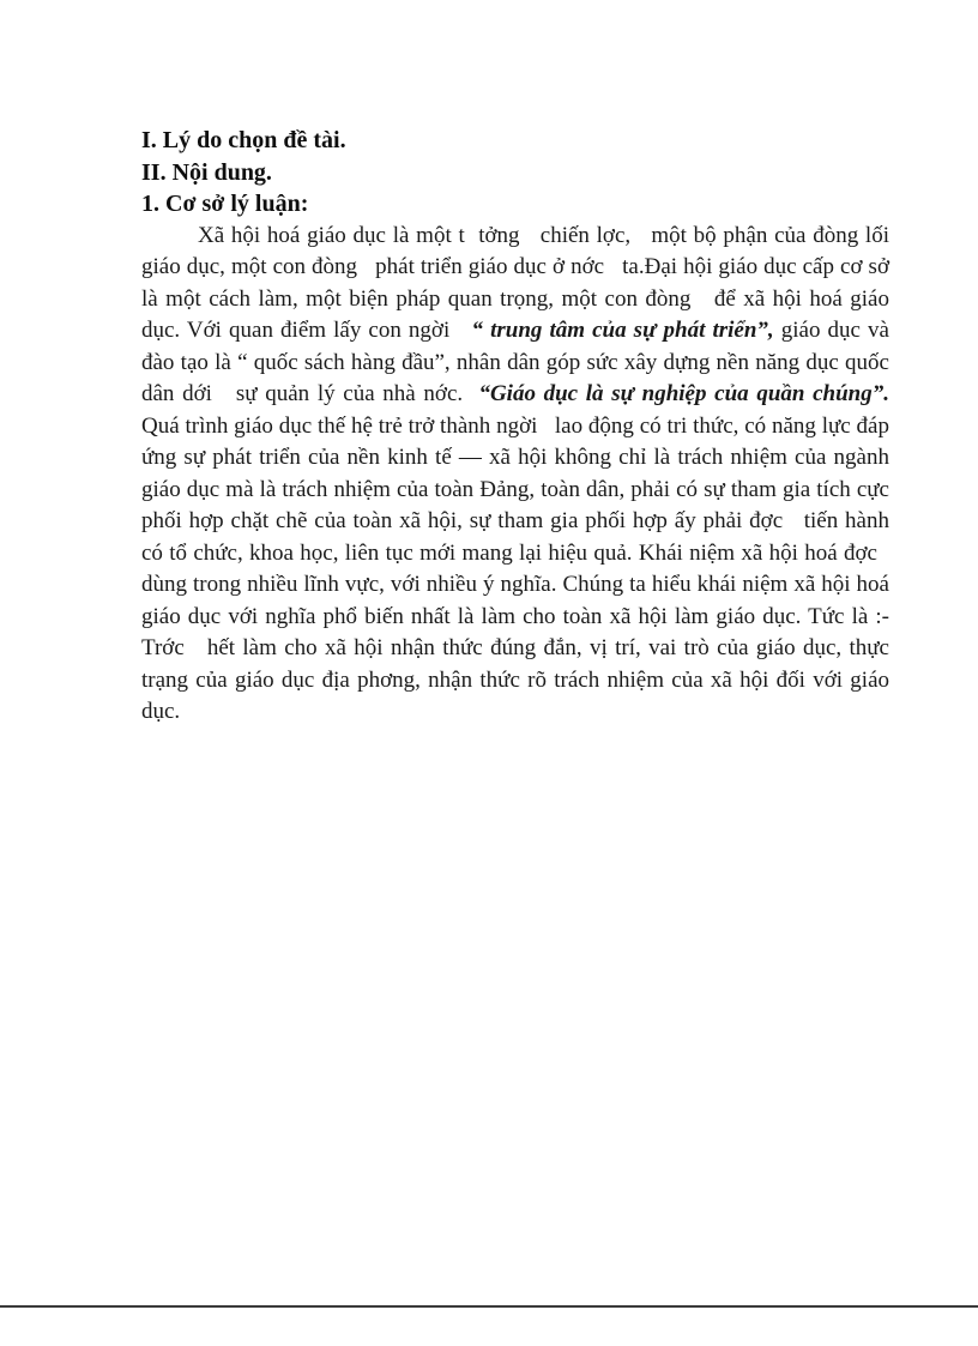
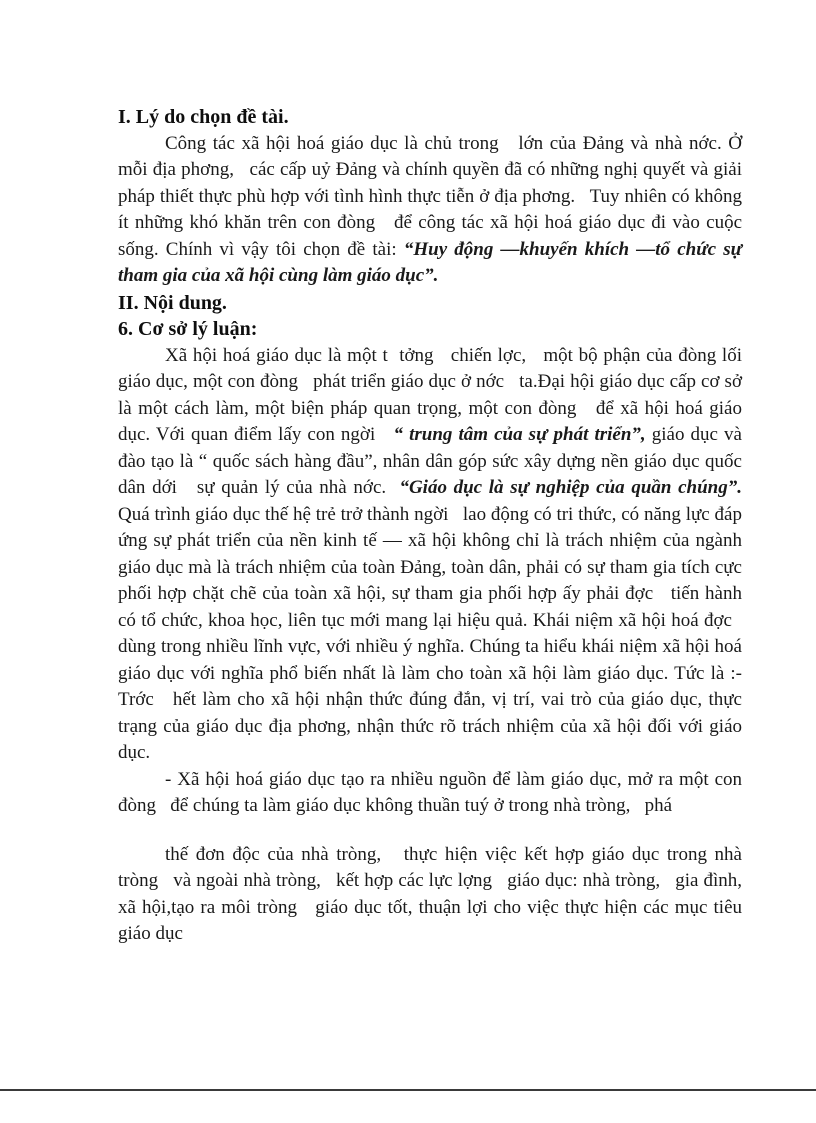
  I. Lý do chọn đề tài.
+ Công tác xã hội hoá giáo dục là chủ trong lớn của Đảng và nhà nớc. Ở mỗi địa phơng, các cấp uỷ Đảng và chính quyền đã có những nghị quyết và giải pháp thiết thực phù hợp với tình hình thực tiễn ở địa phơng. Tuy nhiên có không ít những khó khăn trên con đòng để công tác xã hội hoá giáo dục đi vào cuộc sống. Chính vì vậy tôi chọn đề tài: “Huy động —khuyến khích —tổ chức sự tham gia của xã hội cùng làm giáo dục”.
  II. Nội dung.
- 1. Cơ sở lý luận:
+ 6. Cơ sở lý luận:
- Xã hội hoá giáo dục là một t tởng chiến lợc, một bộ phận của đòng lối giáo dục, một con đòng phát triển giáo dục ở nớc ta.Đại hội giáo dục cấp cơ sở là một cách làm, một biện pháp quan trọng, một con đòng để xã hội hoá giáo dục. Với quan điểm lấy con ngời “ trung tâm của sự phát triển”, giáo dục và đào tạo là “ quốc sách hàng đầu”, nhân dân góp sức xây dựng nền năng dục quốc dân dới sự quản lý của nhà nớc. “Giáo dục là sự nghiệp của quần chúng”. Quá trình giáo dục thế hệ trẻ trở thành ngời lao động có tri thức, có năng lực đáp ứng sự phát triển của nền kinh tế — xã hội không chỉ là trách nhiệm của ngành giáo dục mà là trách nhiệm của toàn Đảng, toàn dân, phải có sự tham gia tích cực phối hợp chặt chẽ của toàn xã hội, sự tham gia phối hợp ấy phải đợc tiến hành có tổ chức, khoa học, liên tục mới mang lại hiệu quả. Khái niệm xã hội hoá đợc dùng trong nhiều lĩnh vực, với nhiều ý nghĩa. Chúng ta hiểu khái niệm xã hội hoá giáo dục với nghĩa phổ biến nhất là làm cho toàn xã hội làm giáo dục. Tức là :- Trớc hết làm cho xã hội nhận thức đúng đắn, vị trí, vai trò của giáo dục, thực trạng của giáo dục địa phơng, nhận thức rõ trách nhiệm của xã hội đối với giáo dục.
+ Xã hội hoá giáo dục là một t tởng chiến lợc, một bộ phận của đòng lối giáo dục, một con đòng phát triển giáo dục ở nớc ta.Đại hội giáo dục cấp cơ sở là một cách làm, một biện pháp quan trọng, một con đòng để xã hội hoá giáo dục. Với quan điểm lấy con ngời “ trung tâm của sự phát triển”, giáo dục và đào tạo là “ quốc sách hàng đầu”, nhân dân góp sức xây dựng nền giáo dục quốc dân dới sự quản lý của nhà nớc. “Giáo dục là sự nghiệp của quần chúng”. Quá trình giáo dục thế hệ trẻ trở thành ngời lao động có tri thức, có năng lực đáp ứng sự phát triển của nền kinh tế — xã hội không chỉ là trách nhiệm của ngành giáo dục mà là trách nhiệm của toàn Đảng, toàn dân, phải có sự tham gia tích cực phối hợp chặt chẽ của toàn xã hội, sự tham gia phối hợp ấy phải đợc tiến hành có tổ chức, khoa học, liên tục mới mang lại hiệu quả. Khái niệm xã hội hoá đợc dùng trong nhiều lĩnh vực, với nhiều ý nghĩa. Chúng ta hiểu khái niệm xã hội hoá giáo dục với nghĩa phổ biến nhất là làm cho toàn xã hội làm giáo dục. Tức là :- Trớc hết làm cho xã hội nhận thức đúng đắn, vị trí, vai trò của giáo dục, thực trạng của giáo dục địa phơng, nhận thức rõ trách nhiệm của xã hội đối với giáo dục.
+ - Xã hội hoá giáo dục tạo ra nhiều nguồn để làm giáo dục, mở ra một con đòng để chúng ta làm giáo dục không thuần tuý ở trong nhà tròng, phá
+ thế đơn độc của nhà tròng, thực hiện việc kết hợp giáo dục trong nhà tròng và ngoài nhà tròng, kết hợp các lực lợng giáo dục: nhà tròng, gia đình, xã hội,tạo ra môi tròng giáo dục tốt, thuận lợi cho việc thực hiện các mục tiêu giáo dục
